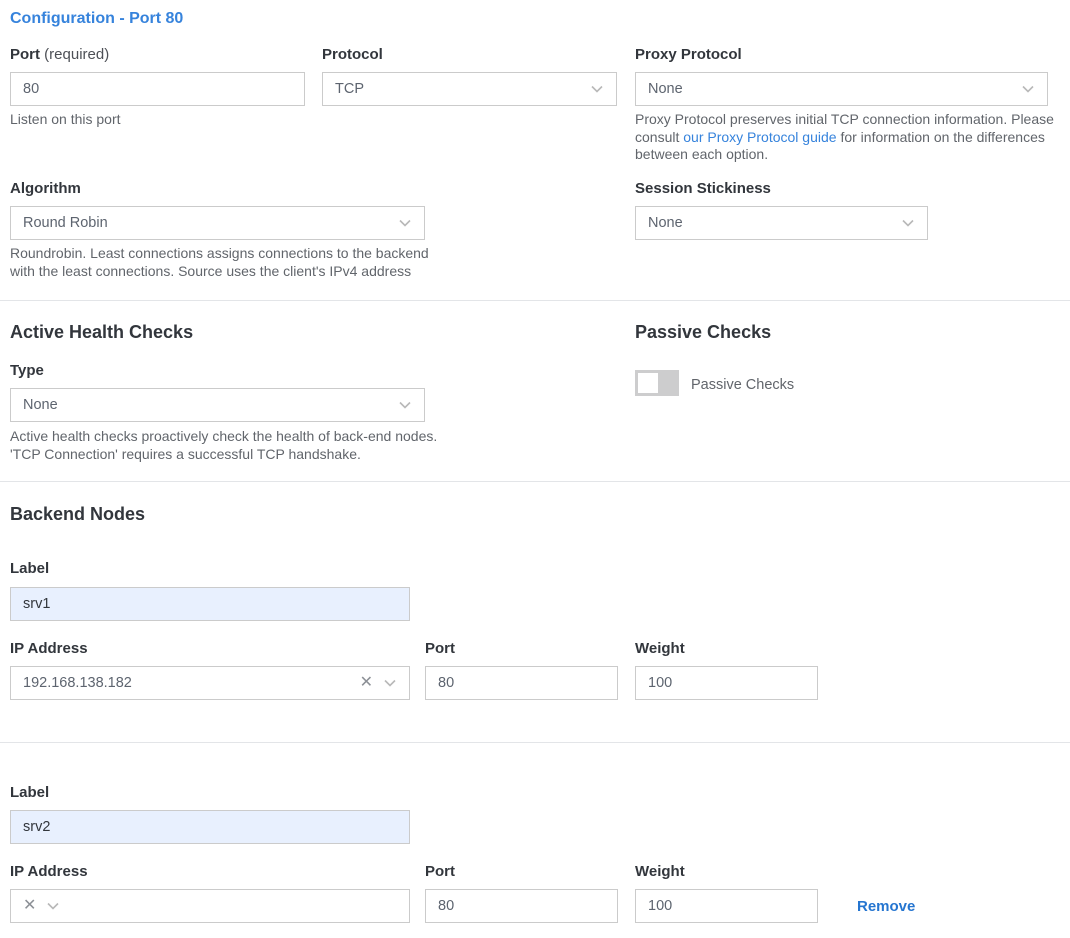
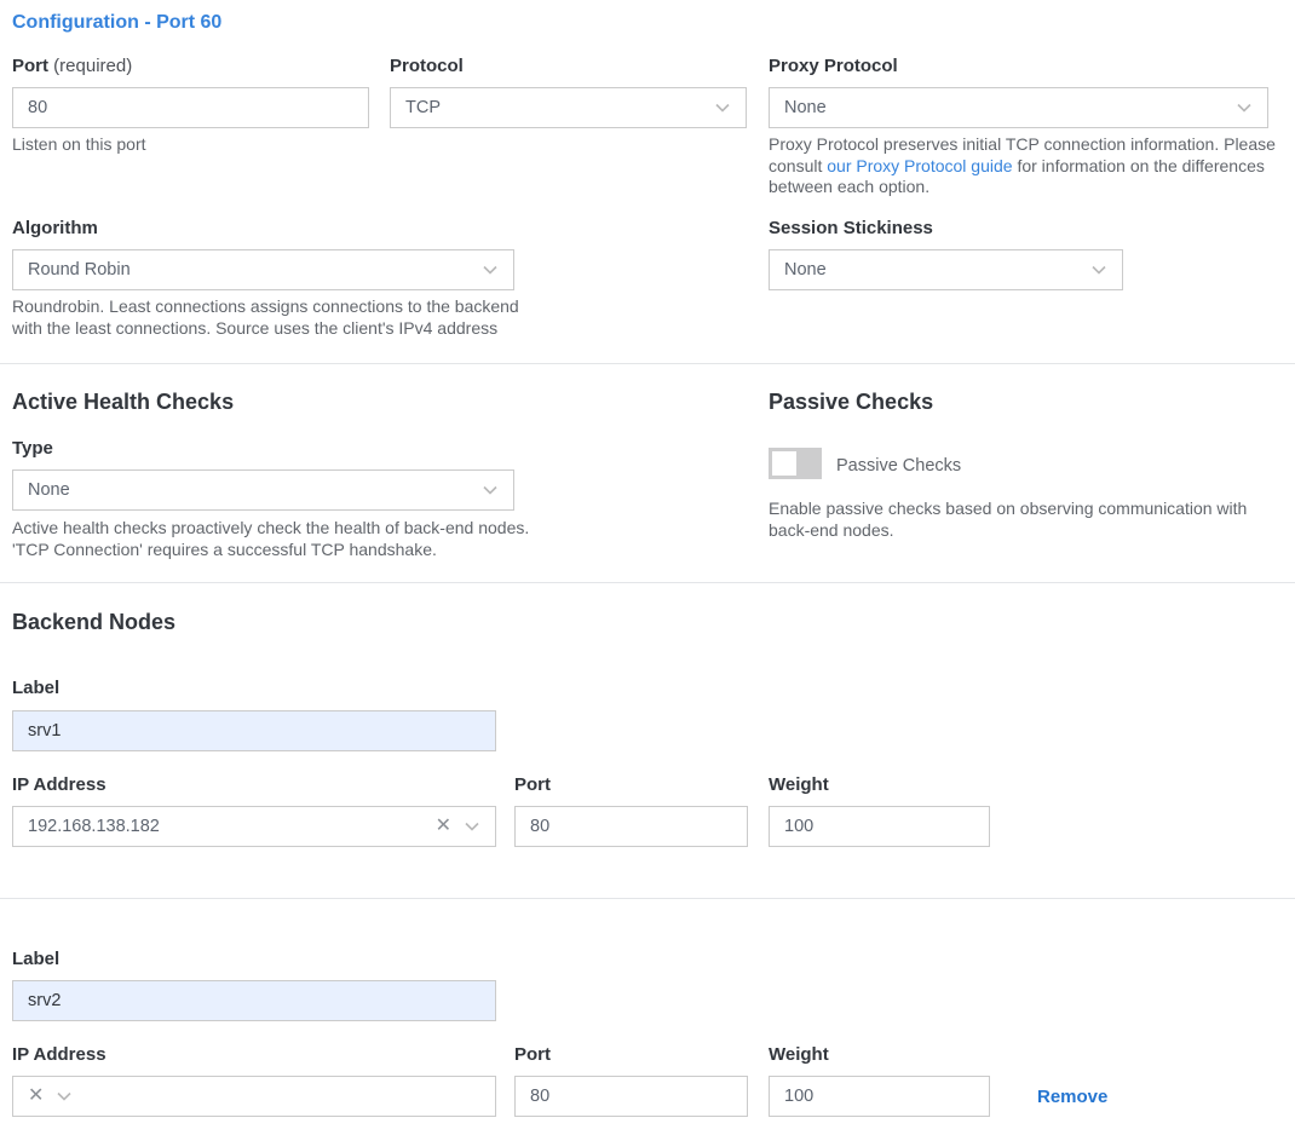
- Configuration - Port 80
+ Configuration - Port 60
  Port (required)
  Protocol
  Proxy Protocol
  80
  TCP
  None
  Listen on this port
  Proxy Protocol preserves initial TCP connection information. Please consult our Proxy Protocol guide for information on the differences between each option.
  Algorithm
  Session Stickiness
  Round Robin
  None
  Roundrobin. Least connections assigns connections to the backend with the least connections. Source uses the client's IPv4 address
  Active Health Checks
  Passive Checks
  Type
  None
  Active health checks proactively check the health of back-end nodes. 'TCP Connection' requires a successful TCP handshake.
  Passive Checks
+ Enable passive checks based on observing communication with back-end nodes.
  Backend Nodes
  Label
  srv1
  IP Address
  Port
  Weight
  192.168.138.182
  ✕
  80
  100
  Label
  srv2
  IP Address
  Port
  Weight
  ✕
  80
  100
  Remove
